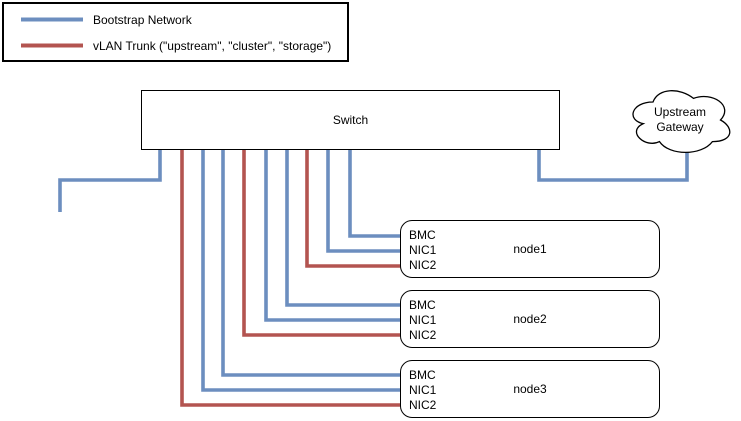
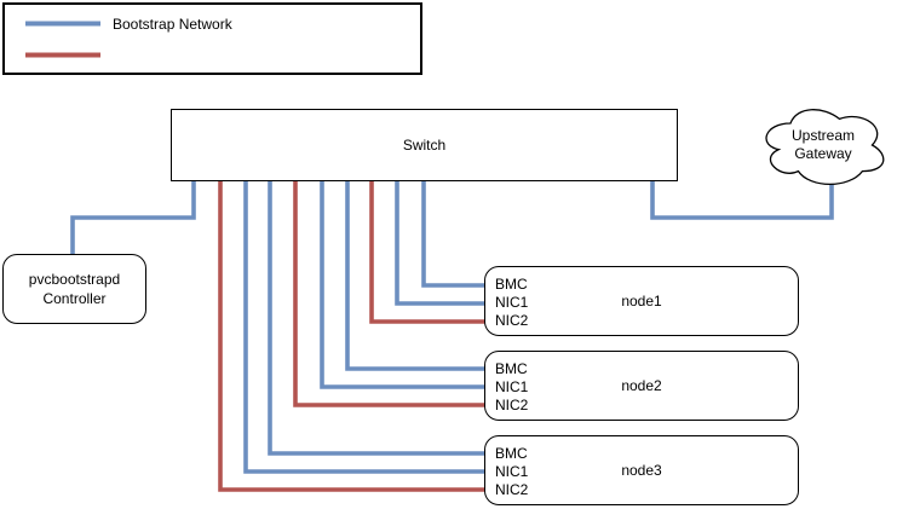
  Bootstrap Network
- vLAN Trunk ("upstream", "cluster", "storage")
  Switch
  Upstream
  Gateway
+ pvcbootstrapd
+ Controller
  BMC
  NIC1
  NIC2
  node1
  BMC
  NIC1
  NIC2
  node2
  BMC
  NIC1
  NIC2
  node3
